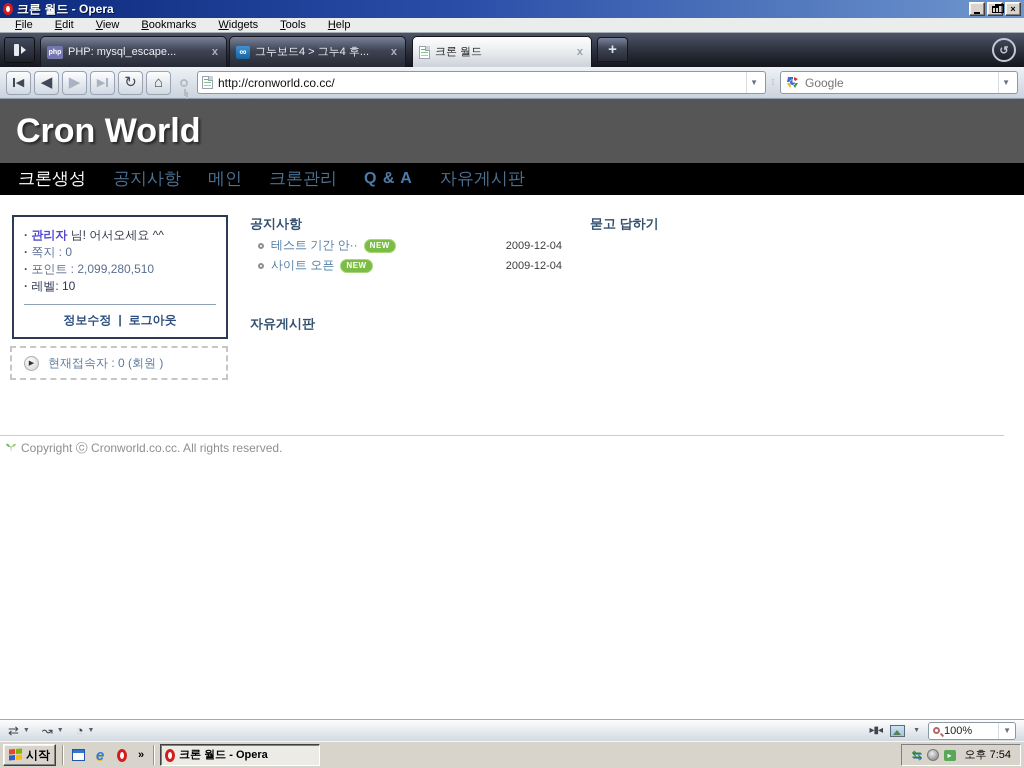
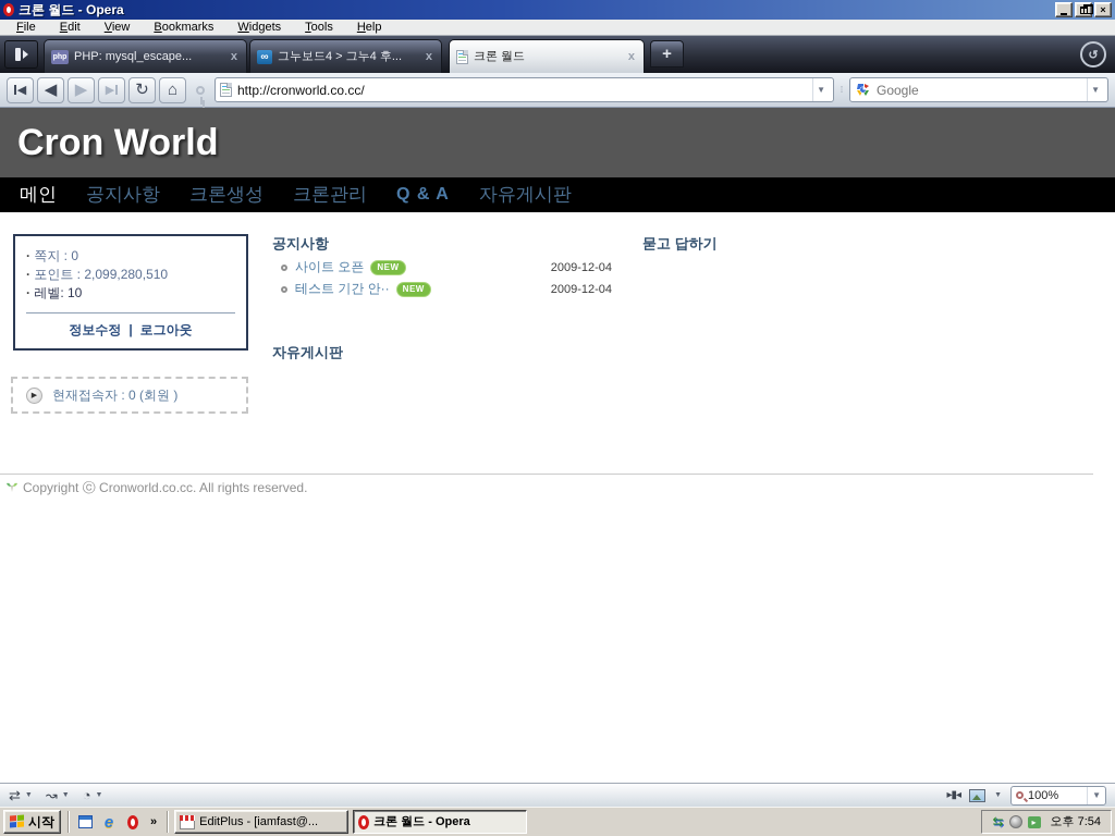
  크론 월드 - Opera
  ×
  File
  Edit
  View
  Bookmarks
  Widgets
  Tools
  Help
  PHP: mysql_escape...
  x
  ∞
  그누보드4 > 그누4 후...
  x
  크론 월드
  x
  +
  ↺
  ◀
  ◀
  ▶
  ▶
  ↻
  ⌂
  http://cronworld.co.cc/
  ▼
  ⁞
  Google
  ▼
  Cron World
- 크론생성
+ 메인
  공지사항
- 메인
+ 크론생성
  크론관리
  Q & A
  자유게시판
- 관리자 님! 어서오세요 ^^
  쪽지 : 0
  포인트 : 2,099,280,510
  레벨: 10
  정보수정 | 로그아웃
  현재접속자 : 0 (회원 )
  공지사항
- 테스트 기간 안··
+ 사이트 오픈
  NEW
  2009-12-04
- 사이트 오픈
+ 테스트 기간 안··
  NEW
  2009-12-04
  묻고 답하기
  자유게시판
  Copyright ⓒ Cronworld.co.cc. All rights reserved.
  ⇄
  ↝
  ◔
  ▸▮◂
  100%
  ▼
  시작
  e
  »
+ EditPlus - [iamfast@...
  크론 월드 - Opera
  ⇆
  ▸
  오후 7:54
